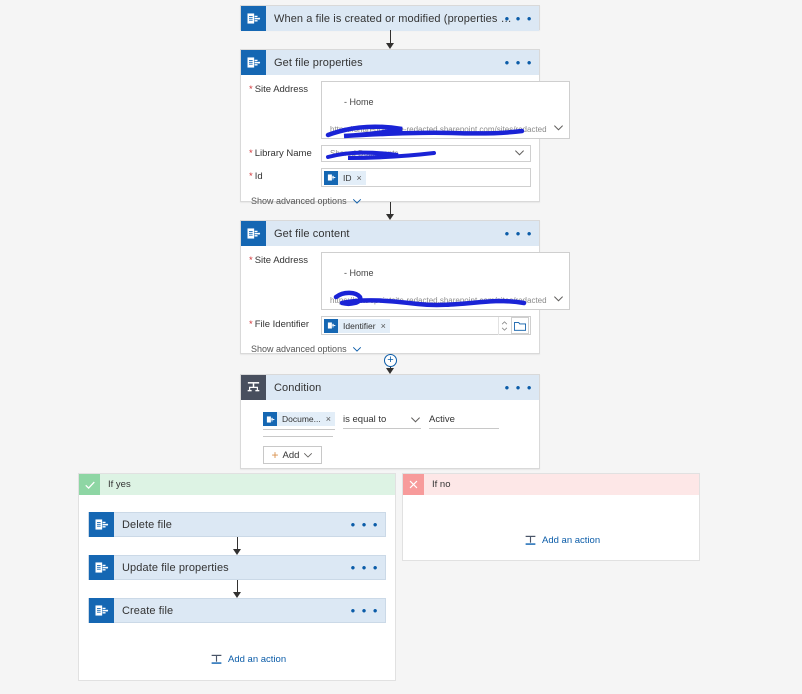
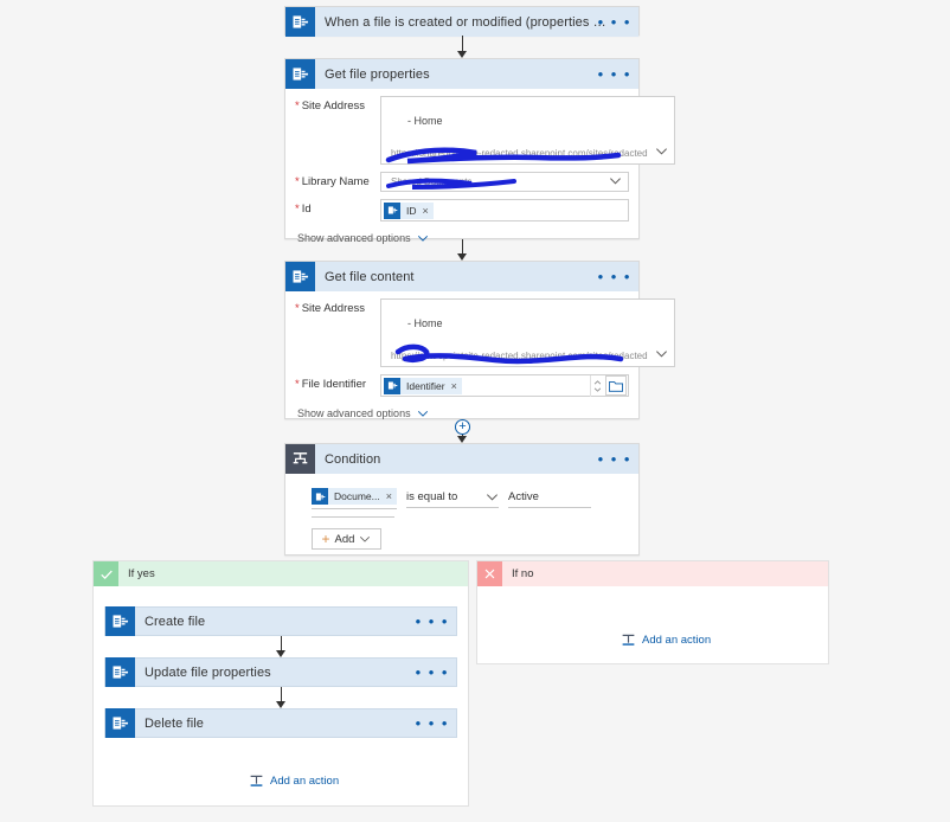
  When a file is created or modified (properties only)
  • • •
  Get file properties
  • • •
  * Site Address
  - Home
  htarepoi-redacted.sharepoint.com/sites/dacted
  * Library Name
  * Id
  ID
  ×
  Show advanced options
  Get file content
  • • •
  * Site Address
  - Home
  * File Identifier
  Identifier
  ×
  Show advanced options
  +
  Condition
  • • •
  Docume...
  ×
  is equal to
  Active
  +
  Add
  If yes
- Delete file
+ Create file
  • • •
  Update file properties
  • • •
- Create file
+ Delete file
  • • •
  Add an action
  If no
  Add an action
